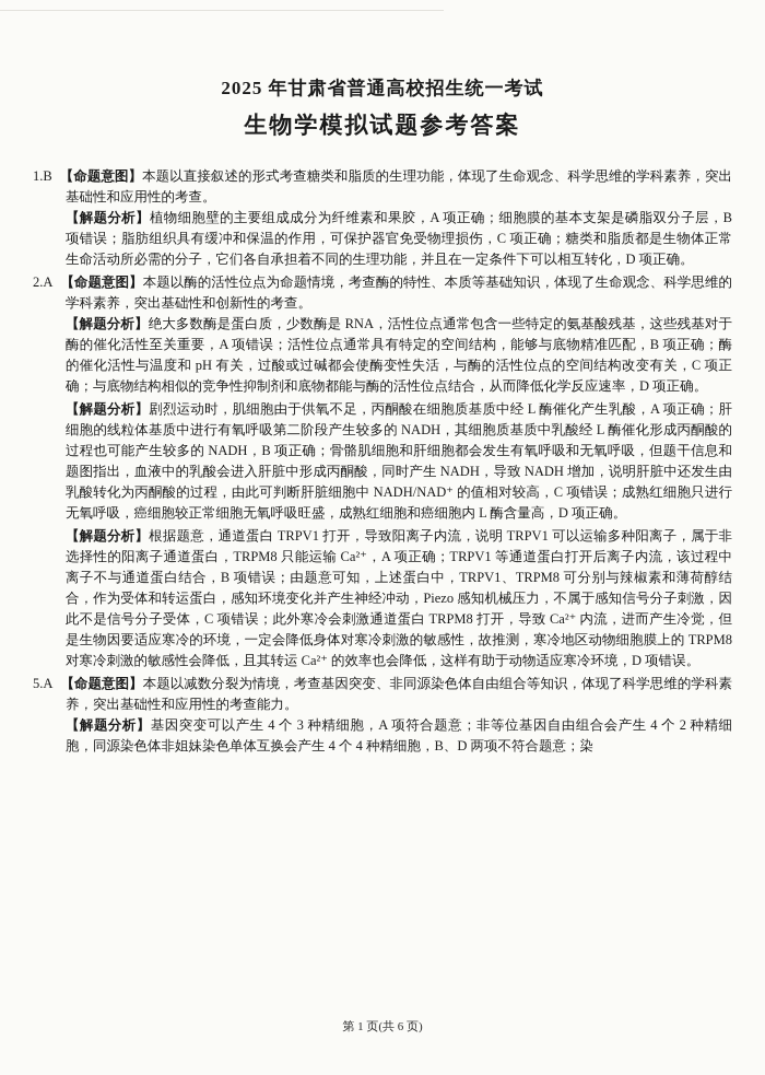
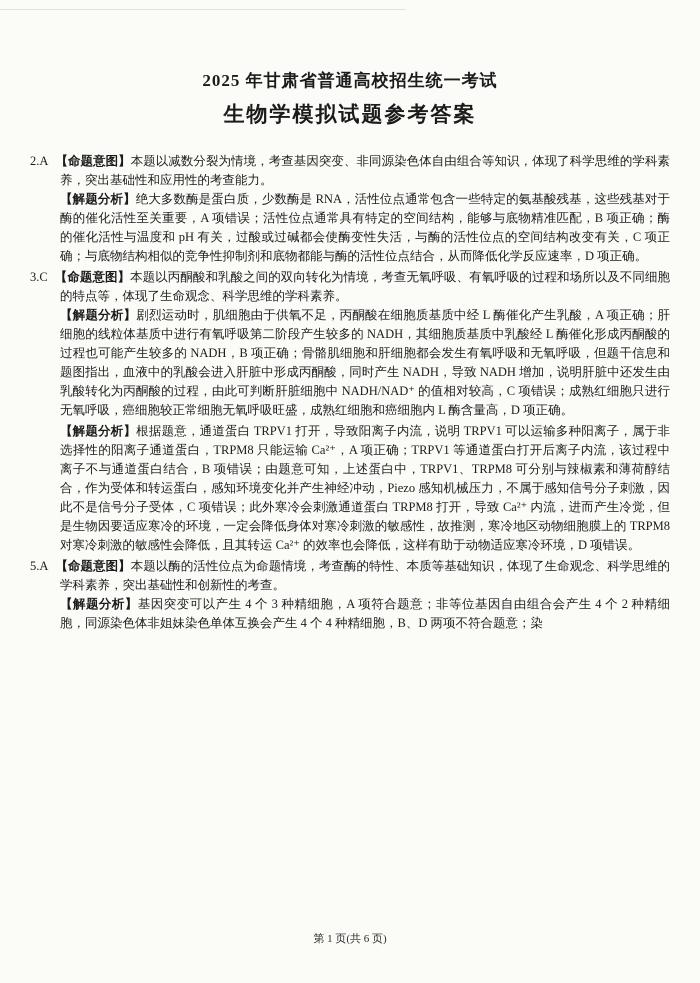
  2025 年甘肃省普通高校招生统一考试
  生物学模拟试题参考答案
- 1.B 【命题意图】本题以直接叙述的形式考查糖类和脂质的生理功能，体现了生命观念、科学思维的学科素养，突出基础性和应用性的考查。
- 【解题分析】植物细胞壁的主要组成成分为纤维素和果胶，A 项正确；细胞膜的基本支架是磷脂双分子层，B 项错误；脂肪组织具有缓冲和保温的作用，可保护器官免受物理损伤，C 项正确；糖类和脂质都是生物体正常生命活动所必需的分子，它们各自承担着不同的生理功能，并且在一定条件下可以相互转化，D 项正确。
- 2.A 【命题意图】本题以酶的活性位点为命题情境，考查酶的特性、本质等基础知识，体现了生命观念、科学思维的学科素养，突出基础性和创新性的考查。
+ 2.A 【命题意图】本题以减数分裂为情境，考查基因突变、非同源染色体自由组合等知识，体现了科学思维的学科素养，突出基础性和应用性的考查能力。
  【解题分析】绝大多数酶是蛋白质，少数酶是 RNA，活性位点通常包含一些特定的氨基酸残基，这些残基对于酶的催化活性至关重要，A 项错误；活性位点通常具有特定的空间结构，能够与底物精准匹配，B 项正确；酶的催化活性与温度和 pH 有关，过酸或过碱都会使酶变性失活，与酶的活性位点的空间结构改变有关，C 项正确；与底物结构相似的竞争性抑制剂和底物都能与酶的活性位点结合，从而降低化学反应速率，D 项正确。
+ 3.C 【命题意图】本题以丙酮酸和乳酸之间的双向转化为情境，考查无氧呼吸、有氧呼吸的过程和场所以及不同细胞的特点等，体现了生命观念、科学思维的学科素养。
  【解题分析】剧烈运动时，肌细胞由于供氧不足，丙酮酸在细胞质基质中经 L 酶催化产生乳酸，A 项正确；肝细胞的线粒体基质中进行有氧呼吸第二阶段产生较多的 NADH，其细胞质基质中乳酸经 L 酶催化形成丙酮酸的过程也可能产生较多的 NADH，B 项正确；骨骼肌细胞和肝细胞都会发生有氧呼吸和无氧呼吸，但题干信息和题图指出，血液中的乳酸会进入肝脏中形成丙酮酸，同时产生 NADH，导致 NADH 增加，说明肝脏中还发生由乳酸转化为丙酮酸的过程，由此可判断肝脏细胞中 NADH/NAD⁺ 的值相对较高，C 项错误；成熟红细胞只进行无氧呼吸，癌细胞较正常细胞无氧呼吸旺盛，成熟红细胞和癌细胞内 L 酶含量高，D 项正确。
  【解题分析】根据题意，通道蛋白 TRPV1 打开，导致阳离子内流，说明 TRPV1 可以运输多种阳离子，属于非选择性的阳离子通道蛋白，TRPM8 只能运输 Ca²⁺，A 项正确；TRPV1 等通道蛋白打开后离子内流，该过程中离子不与通道蛋白结合，B 项错误；由题意可知，上述蛋白中，TRPV1、TRPM8 可分别与辣椒素和薄荷醇结合，作为受体和转运蛋白，感知环境变化并产生神经冲动，Piezo 感知机械压力，不属于感知信号分子刺激，因此不是信号分子受体，C 项错误；此外寒冷会刺激通道蛋白 TRPM8 打开，导致 Ca²⁺ 内流，进而产生冷觉，但是生物因要适应寒冷的环境，一定会降低身体对寒冷刺激的敏感性，故推测，寒冷地区动物细胞膜上的 TRPM8 对寒冷刺激的敏感性会降低，且其转运 Ca²⁺ 的效率也会降低，这样有助于动物适应寒冷环境，D 项错误。
- 5.A 【命题意图】本题以减数分裂为情境，考查基因突变、非同源染色体自由组合等知识，体现了科学思维的学科素养，突出基础性和应用性的考查能力。
+ 5.A 【命题意图】本题以酶的活性位点为命题情境，考查酶的特性、本质等基础知识，体现了生命观念、科学思维的学科素养，突出基础性和创新性的考查。
  【解题分析】基因突变可以产生 4 个 3 种精细胞，A 项符合题意；非等位基因自由组合会产生 4 个 2 种精细胞，同源染色体非姐妹染色单体互换会产生 4 个 4 种精细胞，B、D 两项不符合题意；染
  第 1 页(共 6 页)
